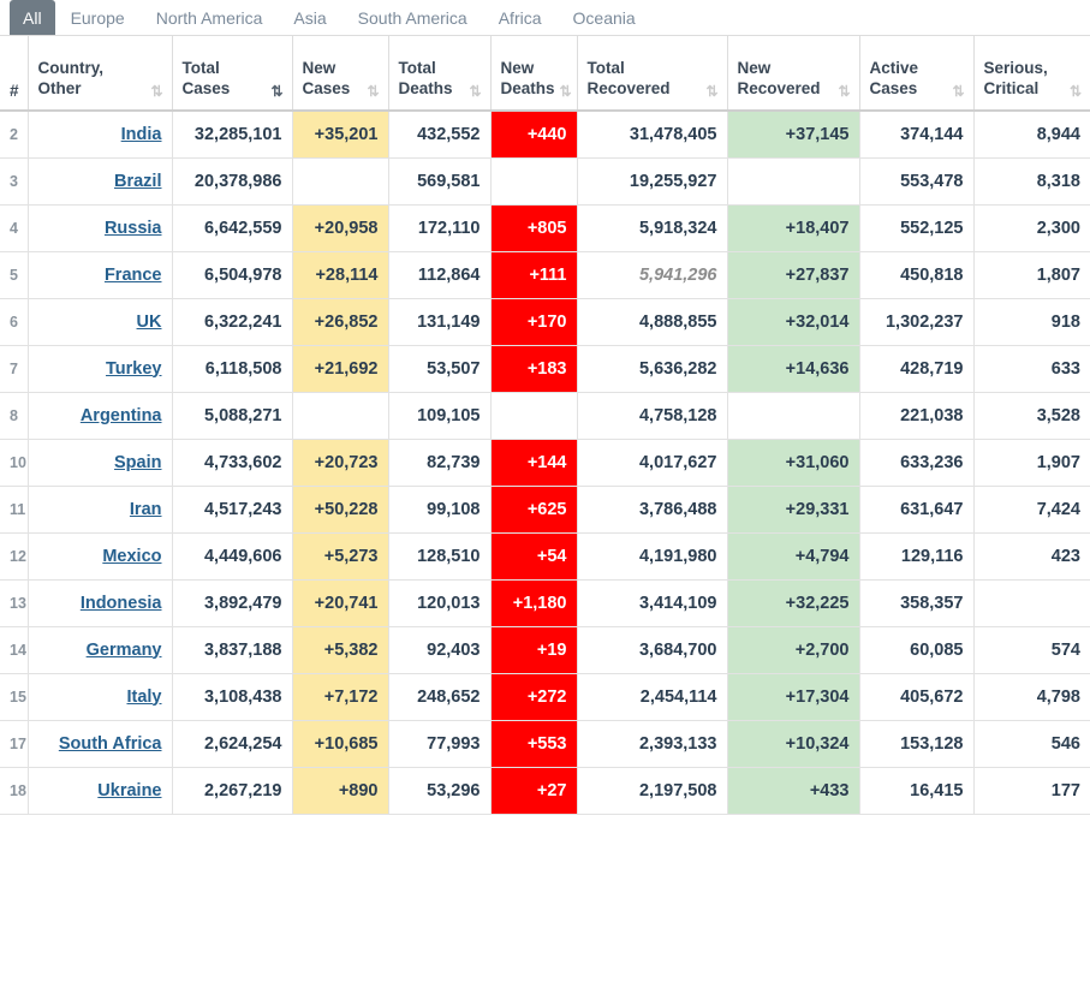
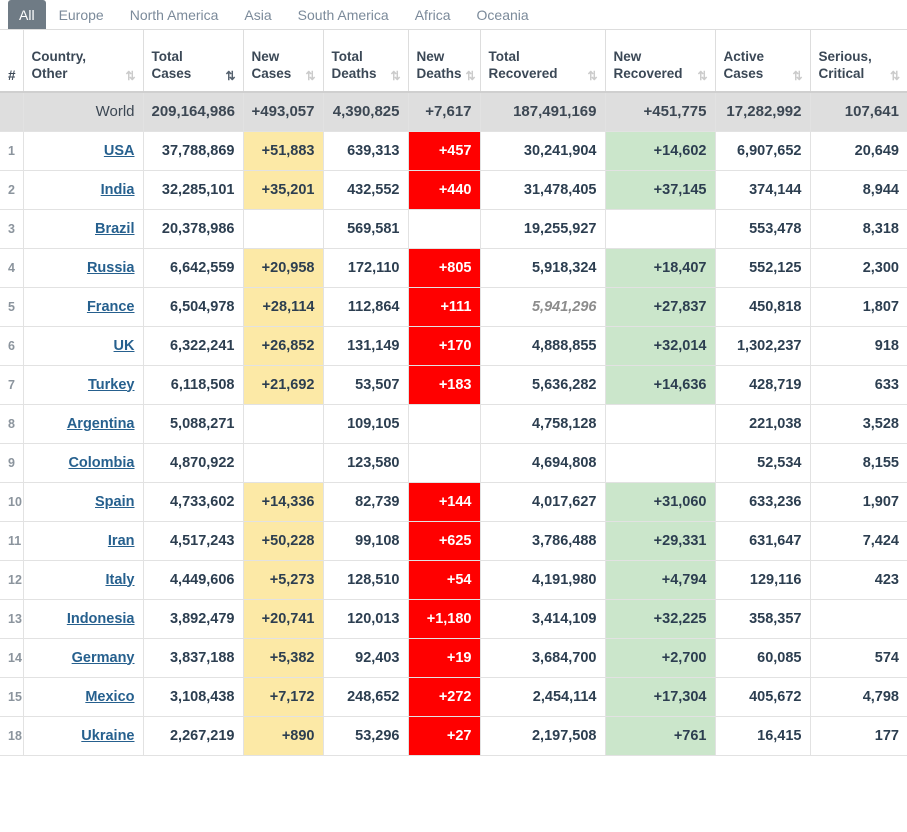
  All
  Europe
  North America
  Asia
  South America
  Africa
  Oceania
  #	Country,Other ⇅	TotalCases ⇅	NewCases ⇅	TotalDeaths ⇅	NewDeaths ⇅	TotalRecovered ⇅	NewRecovered ⇅	ActiveCases ⇅	Serious,Critical ⇅
+ 	World	209,164,986	+493,057	4,390,825	+7,617	187,491,169	+451,775	17,282,992	107,641
+ 1	USA	37,788,869	+51,883	639,313	+457	30,241,904	+14,602	6,907,652	20,649
  2	India	32,285,101	+35,201	432,552	+440	31,478,405	+37,145	374,144	8,944
  3	Brazil	20,378,986		569,581		19,255,927		553,478	8,318
  4	Russia	6,642,559	+20,958	172,110	+805	5,918,324	+18,407	552,125	2,300
  5	France	6,504,978	+28,114	112,864	+111	5,941,296	+27,837	450,818	1,807
  6	UK	6,322,241	+26,852	131,149	+170	4,888,855	+32,014	1,302,237	918
  7	Turkey	6,118,508	+21,692	53,507	+183	5,636,282	+14,636	428,719	633
  8	Argentina	5,088,271		109,105		4,758,128		221,038	3,528
+ 9	Colombia	4,870,922		123,580		4,694,808		52,534	8,155
- 10	Spain	4,733,602	+20,723	82,739	+144	4,017,627	+31,060	633,236	1,907
+ 10	Spain	4,733,602	+14,336	82,739	+144	4,017,627	+31,060	633,236	1,907
  11	Iran	4,517,243	+50,228	99,108	+625	3,786,488	+29,331	631,647	7,424
- 12	Mexico	4,449,606	+5,273	128,510	+54	4,191,980	+4,794	129,116	423
+ 12	Italy	4,449,606	+5,273	128,510	+54	4,191,980	+4,794	129,116	423
  13	Indonesia	3,892,479	+20,741	120,013	+1,180	3,414,109	+32,225	358,357
  14	Germany	3,837,188	+5,382	92,403	+19	3,684,700	+2,700	60,085	574
- 15	Italy	3,108,438	+7,172	248,652	+272	2,454,114	+17,304	405,672	4,798
+ 15	Mexico	3,108,438	+7,172	248,652	+272	2,454,114	+17,304	405,672	4,798
- 17	South Africa	2,624,254	+10,685	77,993	+553	2,393,133	+10,324	153,128	546
- 18	Ukraine	2,267,219	+890	53,296	+27	2,197,508	+433	16,415	177
+ 18	Ukraine	2,267,219	+890	53,296	+27	2,197,508	+761	16,415	177
